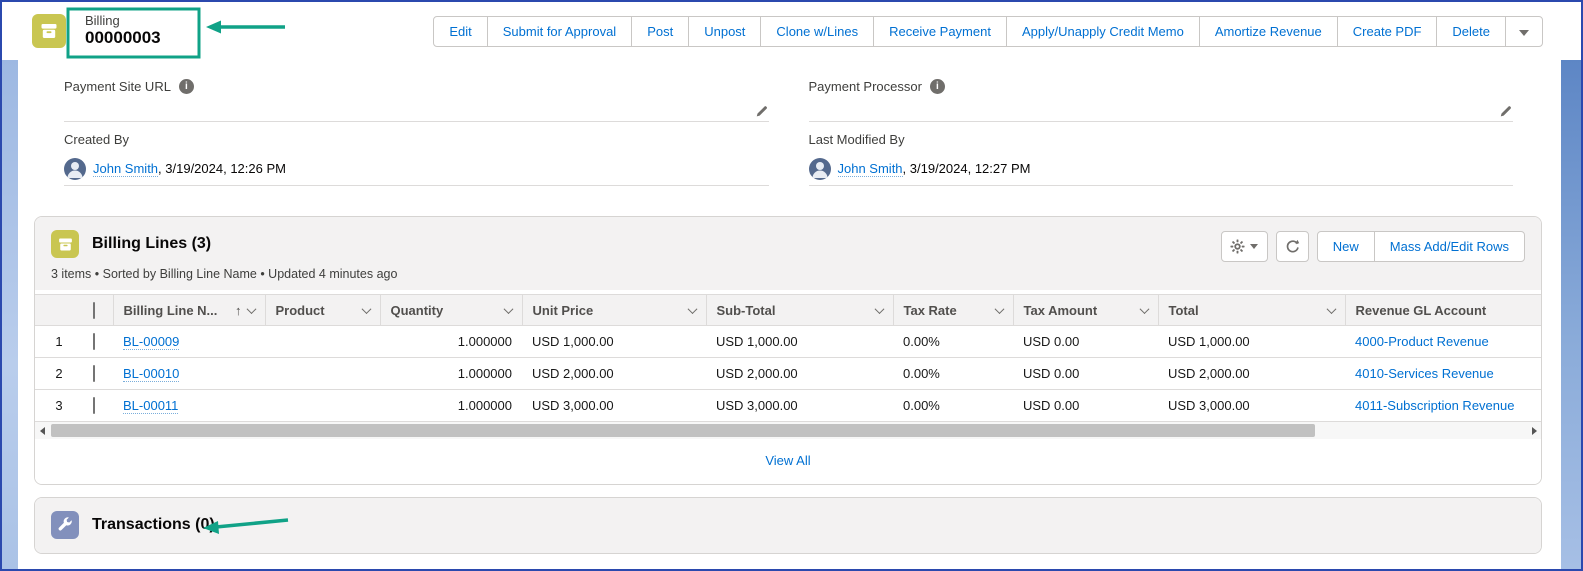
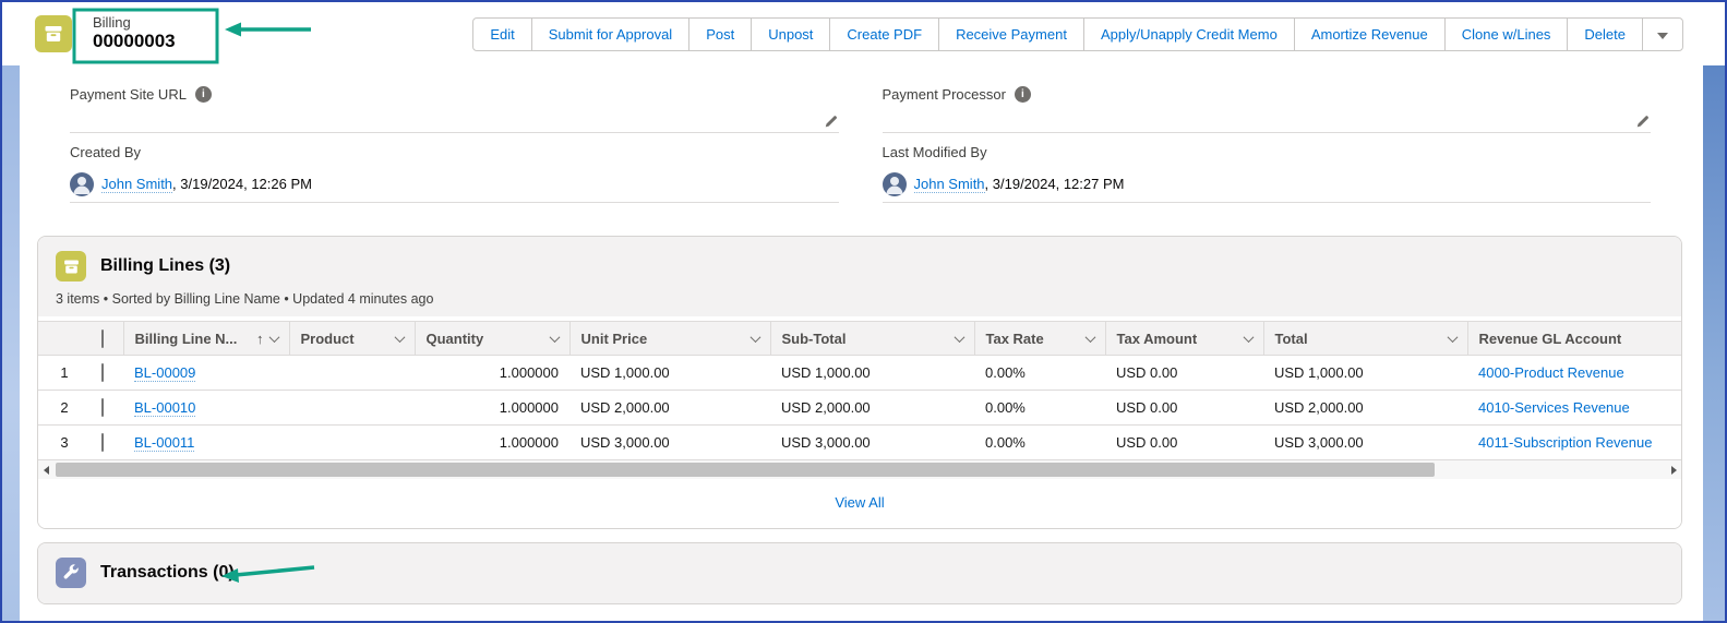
  Billing
  00000003
  Edit
  Submit for Approval
  Post
  Unpost
- Clone w/Lines
+ Create PDF
  Receive Payment
  Apply/Unapply Credit Memo
  Amortize Revenue
- Create PDF
+ Clone w/Lines
  Delete
  Payment Site URL
  i
  Created By
  John Smith
  , 3/19/2024, 12:26 PM
  Payment Processor
  i
  Last Modified By
  John Smith
  , 3/19/2024, 12:27 PM
  Billing Lines (3)
  3 items • Sorted by Billing Line Name • Updated 4 minutes ago
- New
- Mass Add/Edit Rows
  		Billing Line N... ↑	Product	Quantity	Unit Price	Sub-Total	Tax Rate	Tax Amount	Total	Revenue GL Account
  1		BL-00009		1.000000	USD 1,000.00	USD 1,000.00	0.00%	USD 0.00	USD 1,000.00	4000-Product Revenue
  2		BL-00010		1.000000	USD 2,000.00	USD 2,000.00	0.00%	USD 0.00	USD 2,000.00	4010-Services Revenue
  3		BL-00011		1.000000	USD 3,000.00	USD 3,000.00	0.00%	USD 0.00	USD 3,000.00	4011-Subscription Revenue
  View All
  Transactions (0
